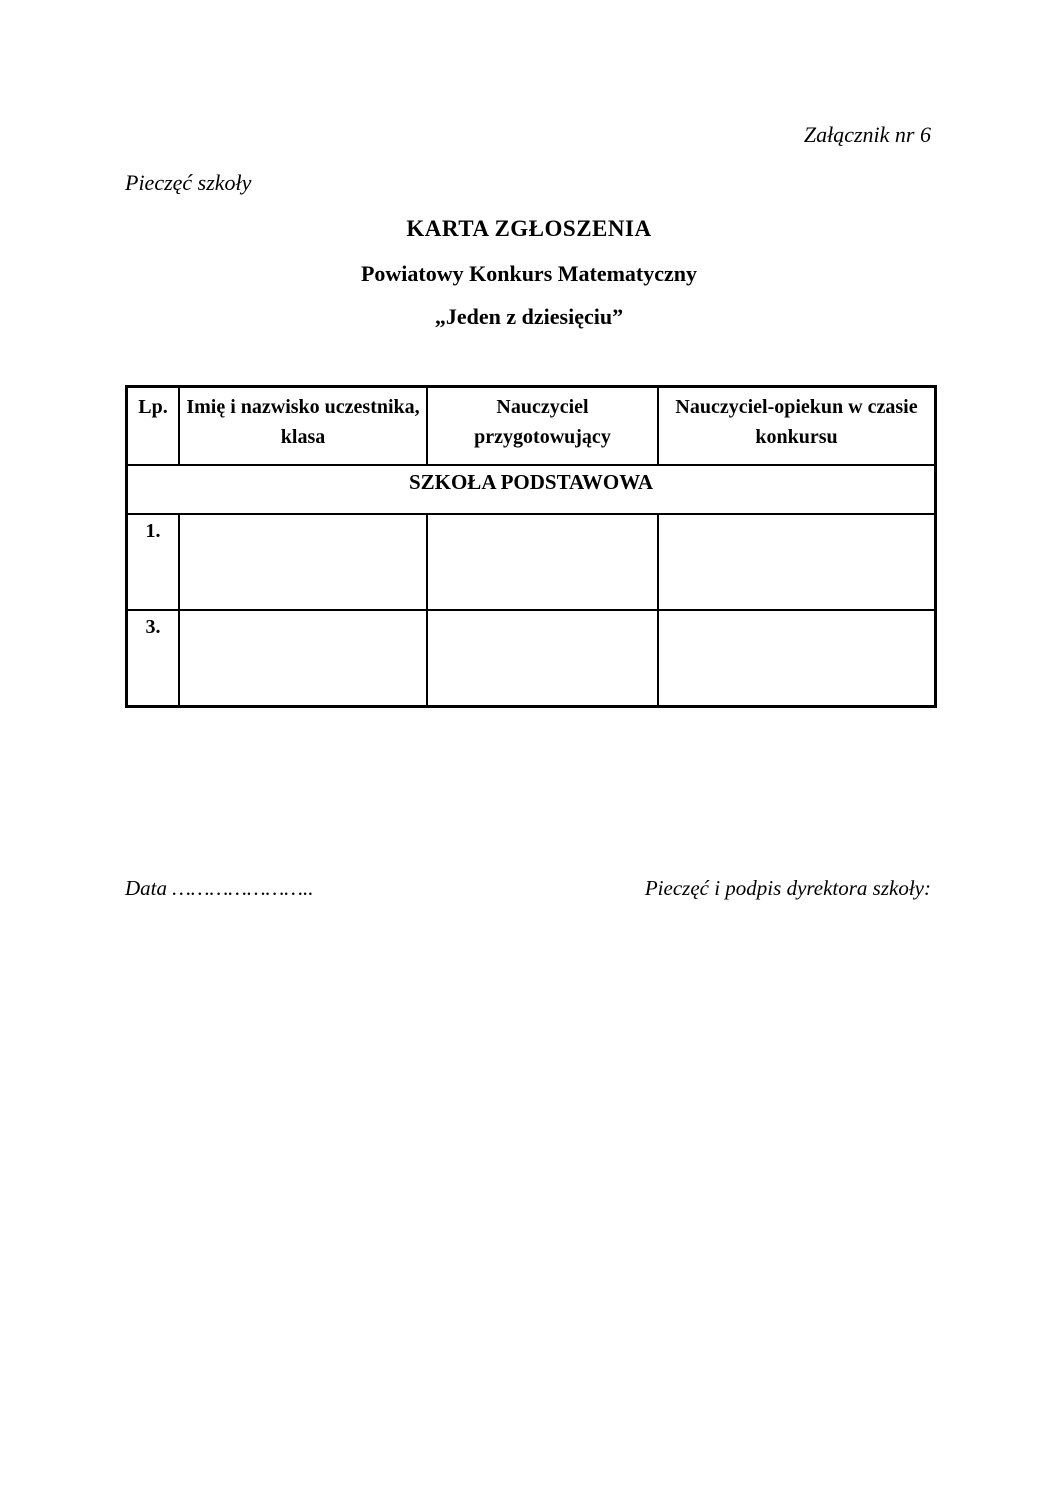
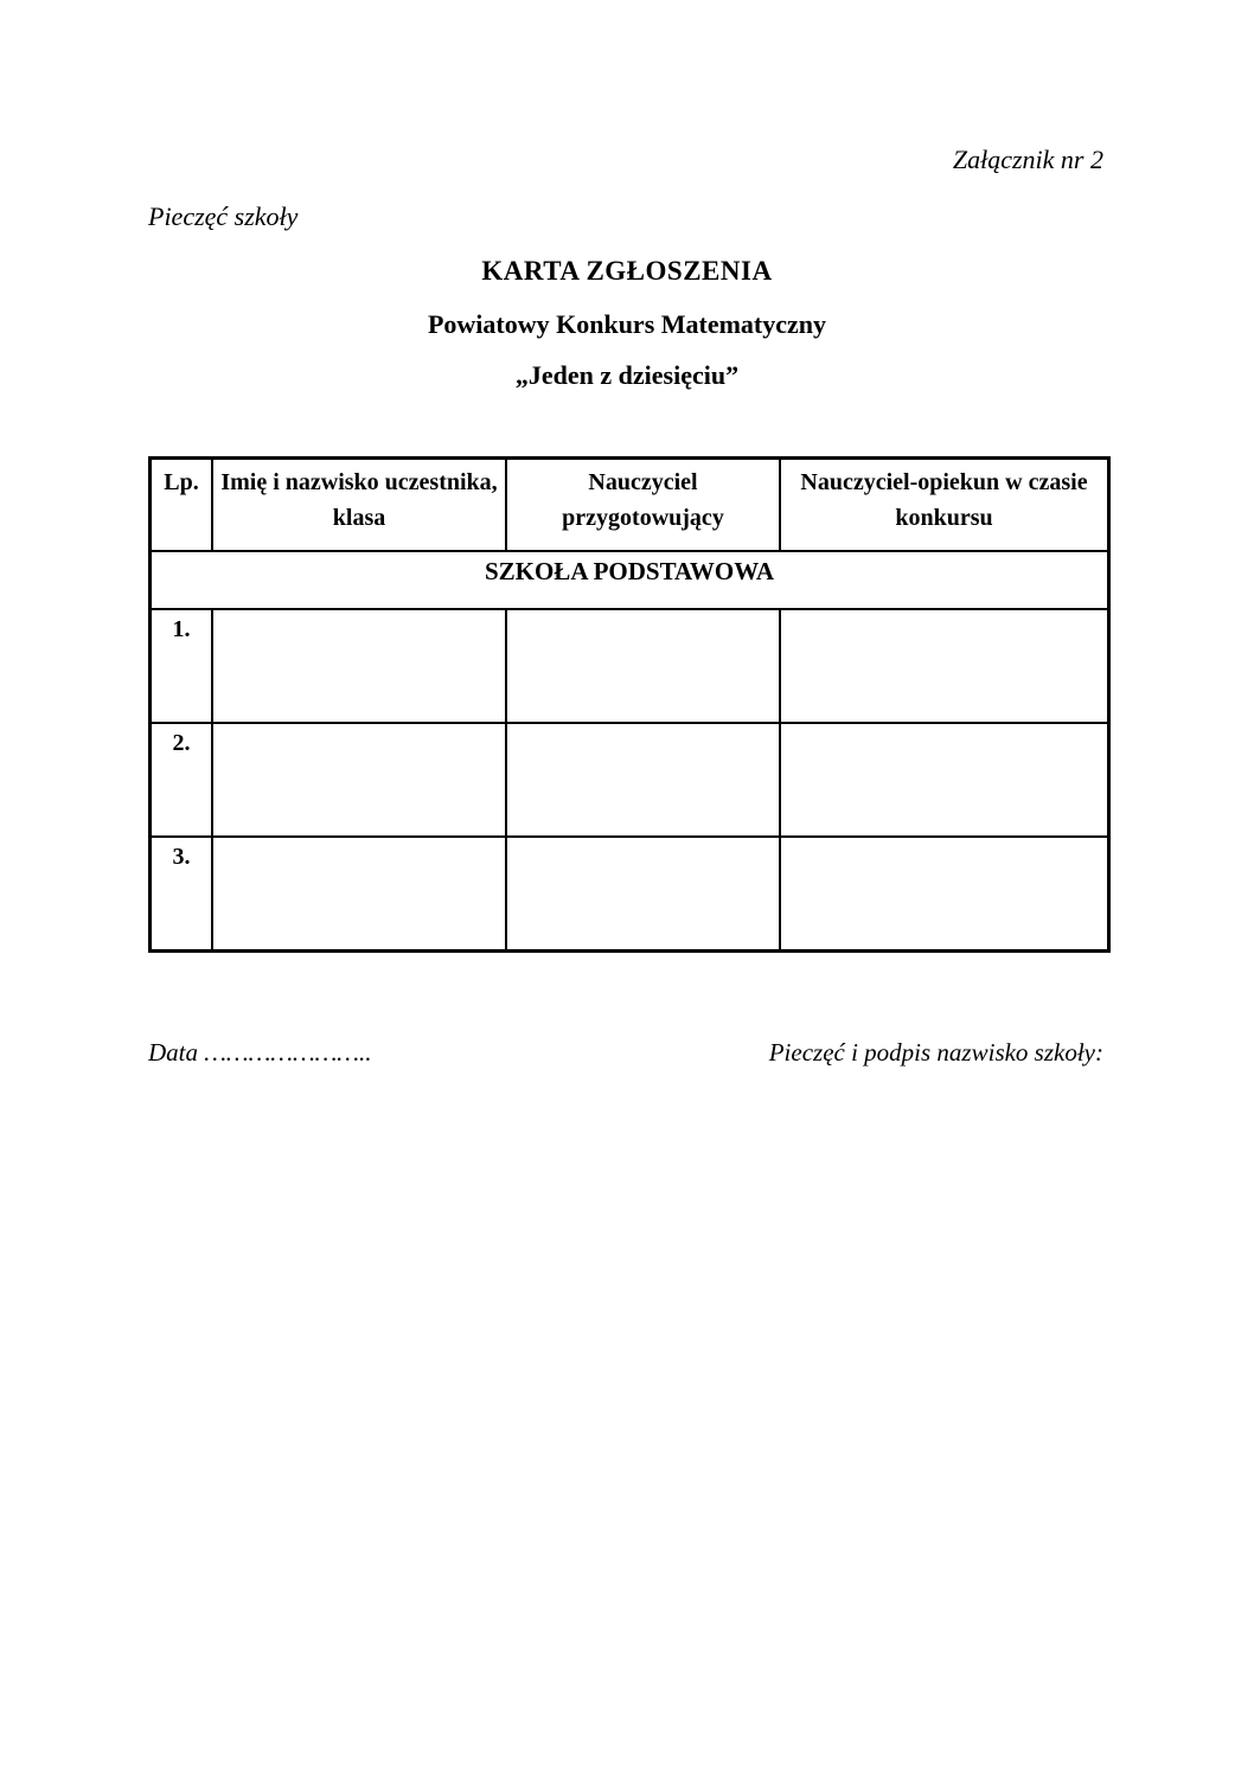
- Załącznik nr 6
+ Załącznik nr 2
  Pieczęć szkoły
  KARTA ZGŁOSZENIA
  Powiatowy Konkurs Matematyczny
  „Jeden z dziesięciu”
  Lp.	Imię i nazwisko uczestnika, klasa	Nauczyciel przygotowujący	Nauczyciel-opiekun w czasie konkursu
  SZKOŁA PODSTAWOWA
  1.
+ 2.
  3.
  Data …………………..
- Pieczęć i podpis dyrektora szkoły:
+ Pieczęć i podpis nazwisko szkoły:
